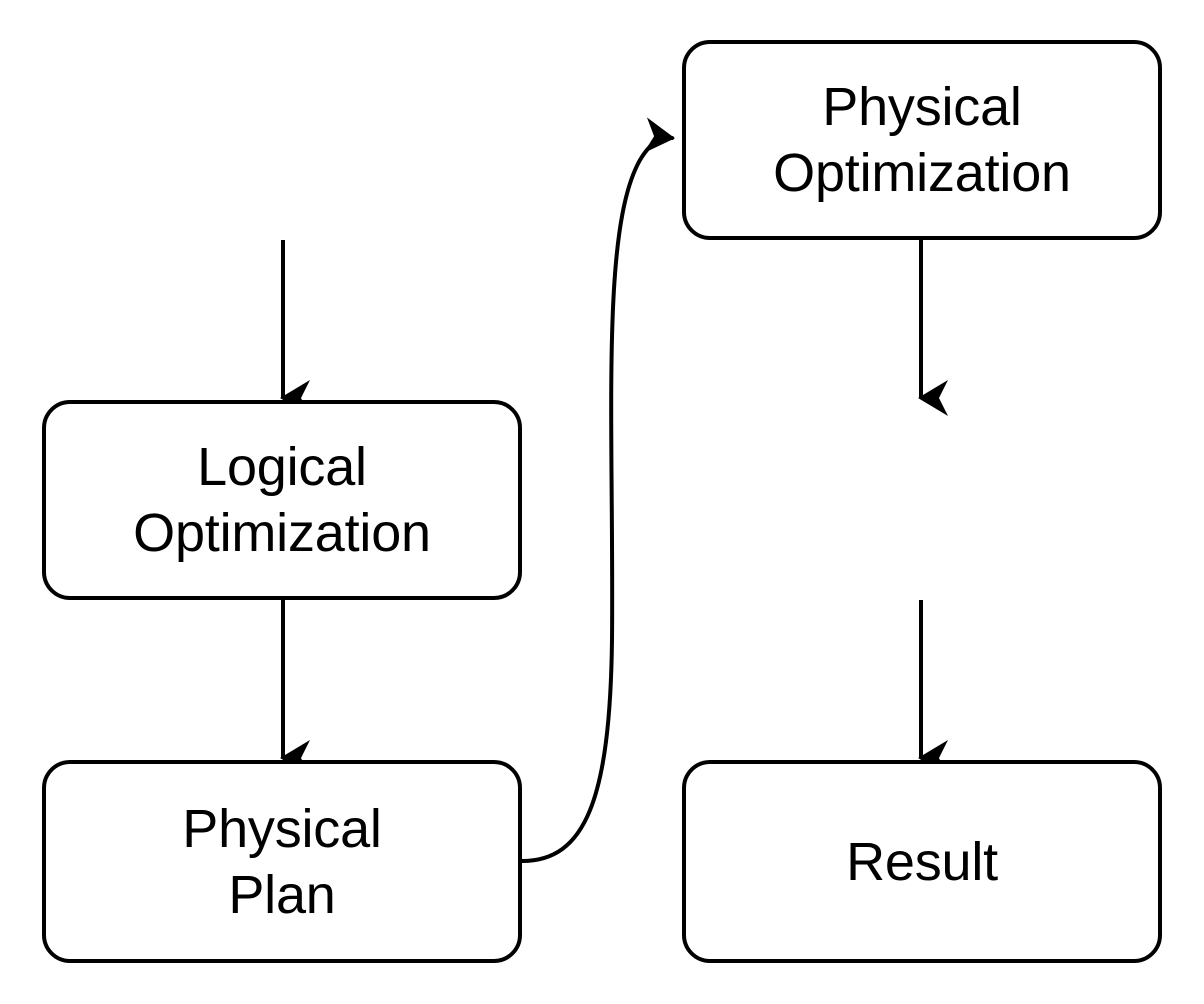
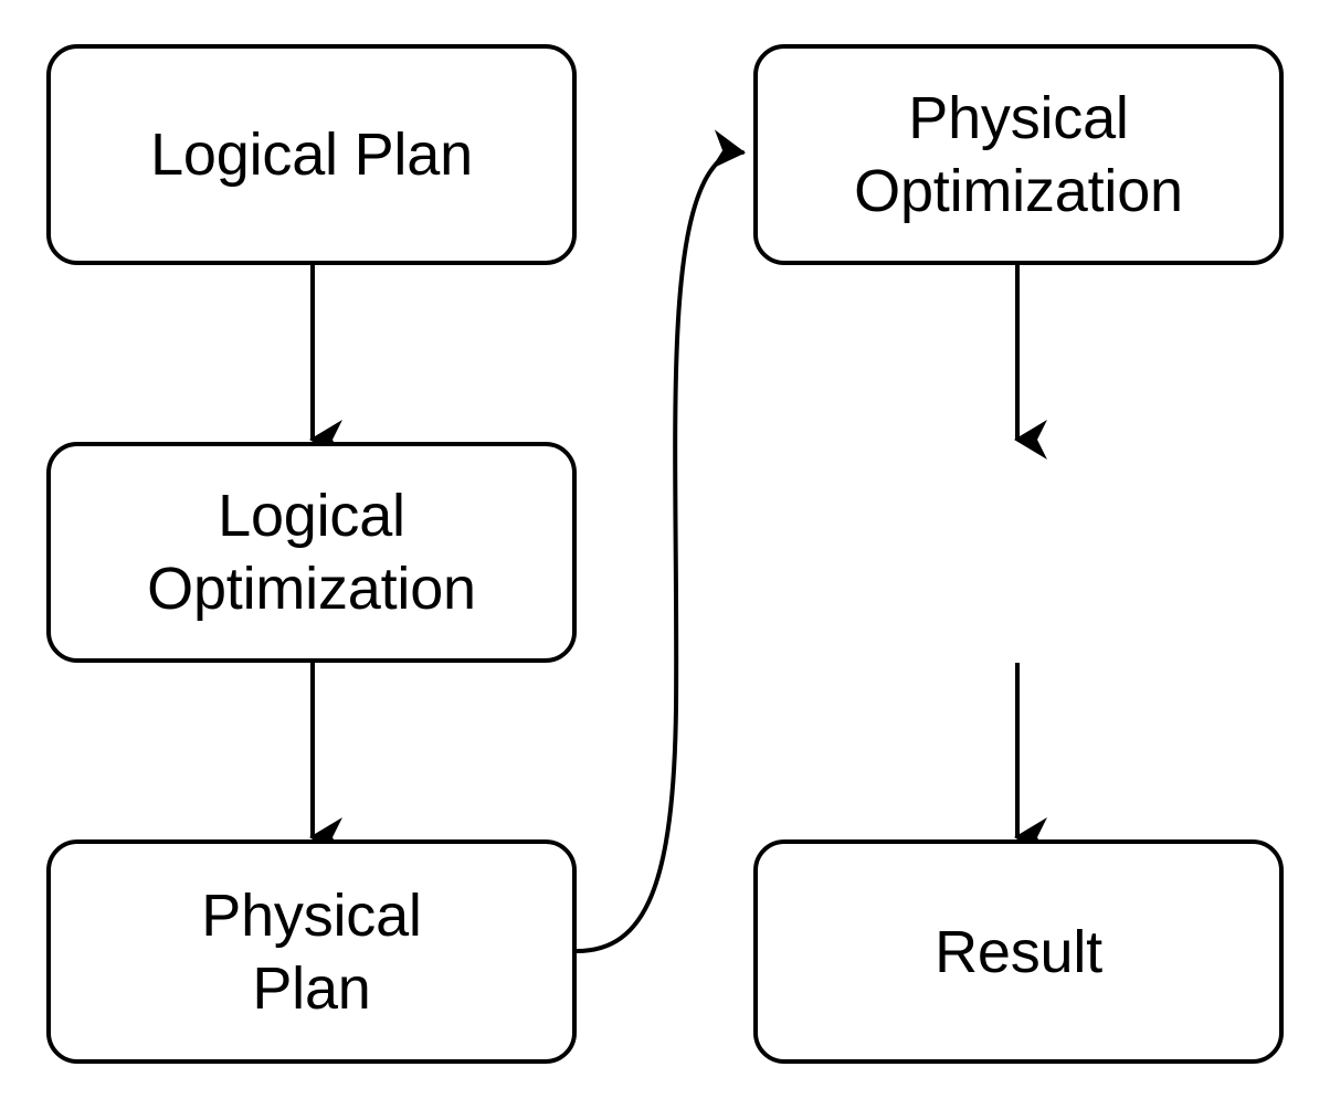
+ Logical Plan
  Logical
  Optimization
  Physical
  Plan
  Physical
  Optimization
  Result
